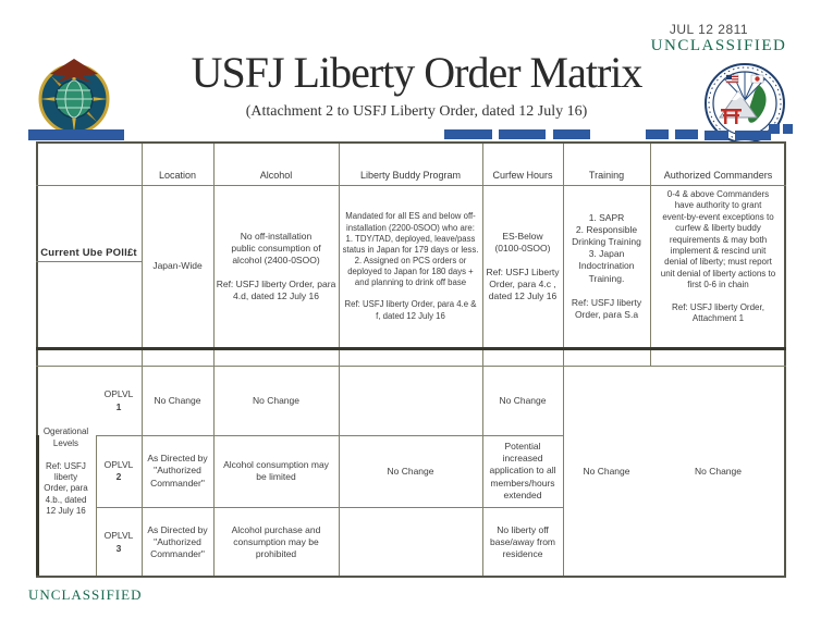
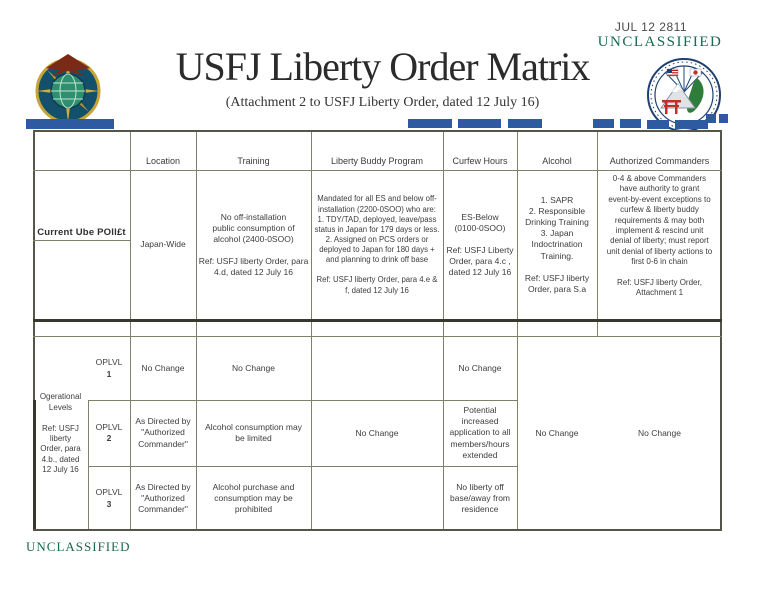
  JUL 12 2811
  UNCLASSIFIED
  USFJ Liberty Order Matrix
  (Attachment 2 to USFJ Liberty Order, dated 12 July 16)
  Location
- Alcohol
+ Training
  Liberty Buddy Program
  Curfew Hours
- Training
+ Alcohol
  Authorized Commanders
  Current Ube POll£t
  Japan-Wide
  No off-installation
  public consumption of
  alcohol (2400-0SOO)
  Ref: USFJ liberty Order, para
  4.d, dated 12 July 16
  Mandated for all ES and below off-
  installation (2200-0SOO) who are:
  1. TDY/TAD, deployed, leave/pass
  status in Japan for 179 days or less.
  2. Assigned on PCS orders or
  deployed to Japan for 180 days +
  and planning to drink off base
  Ref: USFJ liberty Order, para 4.e &
  f, dated 12 July 16
  ES-Below
  (0100-0SOO)
  Ref: USFJ Liberty
  Order, para 4.c ,
  dated 12 July 16
  1. SAPR
  2. Responsible
  Drinking Training
  3. Japan
  Indoctrination
  Training.
  Ref: USFJ liberty
  Order, para S.a
  0-4 & above Commanders
  have authority to grant
  event-by-event exceptions to
  curfew & liberty buddy
  requirements & may both
  implement & rescind unit
  denial of liberty; must report
  unit denial of liberty actions to
  first 0-6 in chain
  Ref: USFJ liberty Order,
  Attachment 1
  Ogerational
  Levels
  Ref: USFJ
  liberty
  Order, para
  4.b., dated
  12 July 16
  OPLVL
  1
  OPLVL
  2
  OPLVL
  3
  No Change
  As Directed by
  "Authorized
  Commander"
  As Directed by
  "Authorized
  Commander"
  No Change
  Alcohol consumption may
  be limited
  Alcohol purchase and
  consumption may be
  prohibited
  No Change
  No Change
  Potential
  increased
  application to all
  members/hours
  extended
  No liberty off
  base/away from
  residence
  No Change
  No Change
  UNCLASSIFIED
